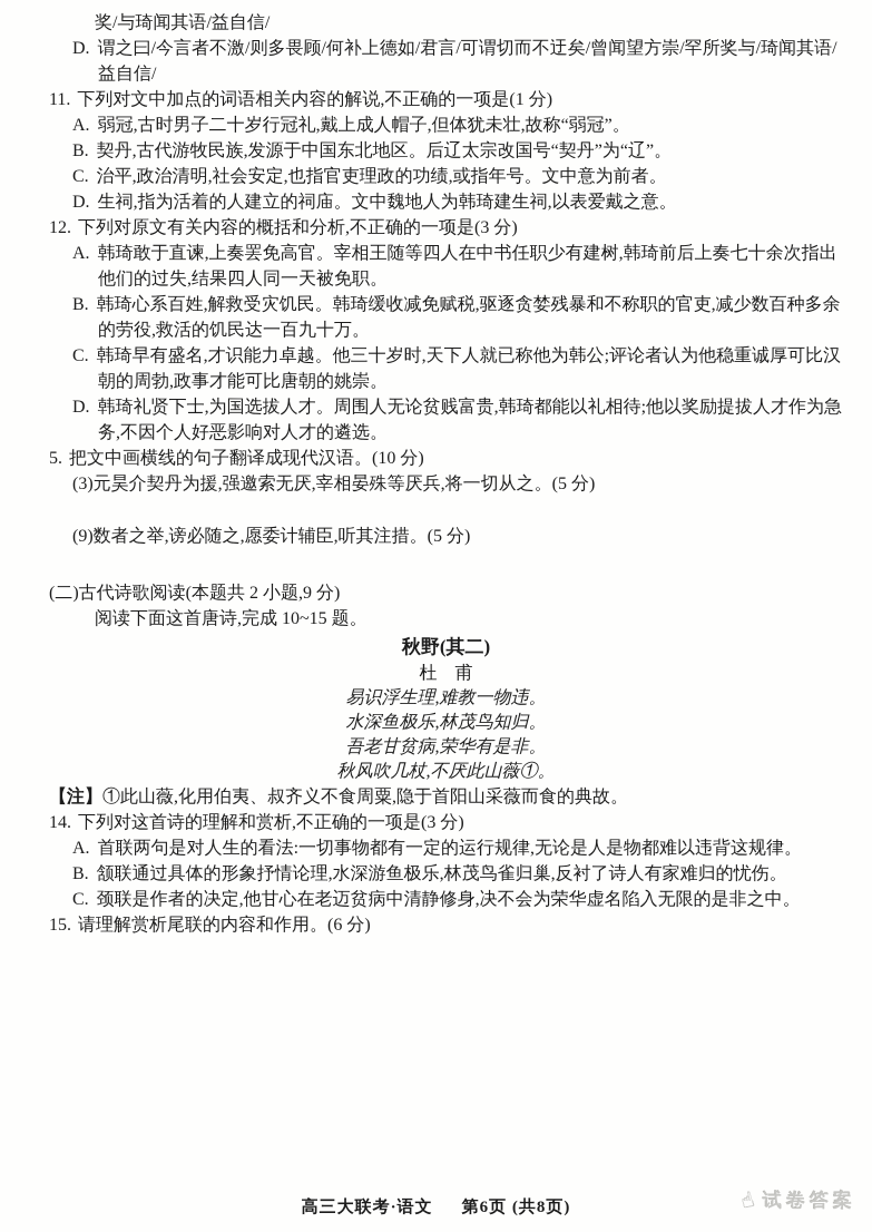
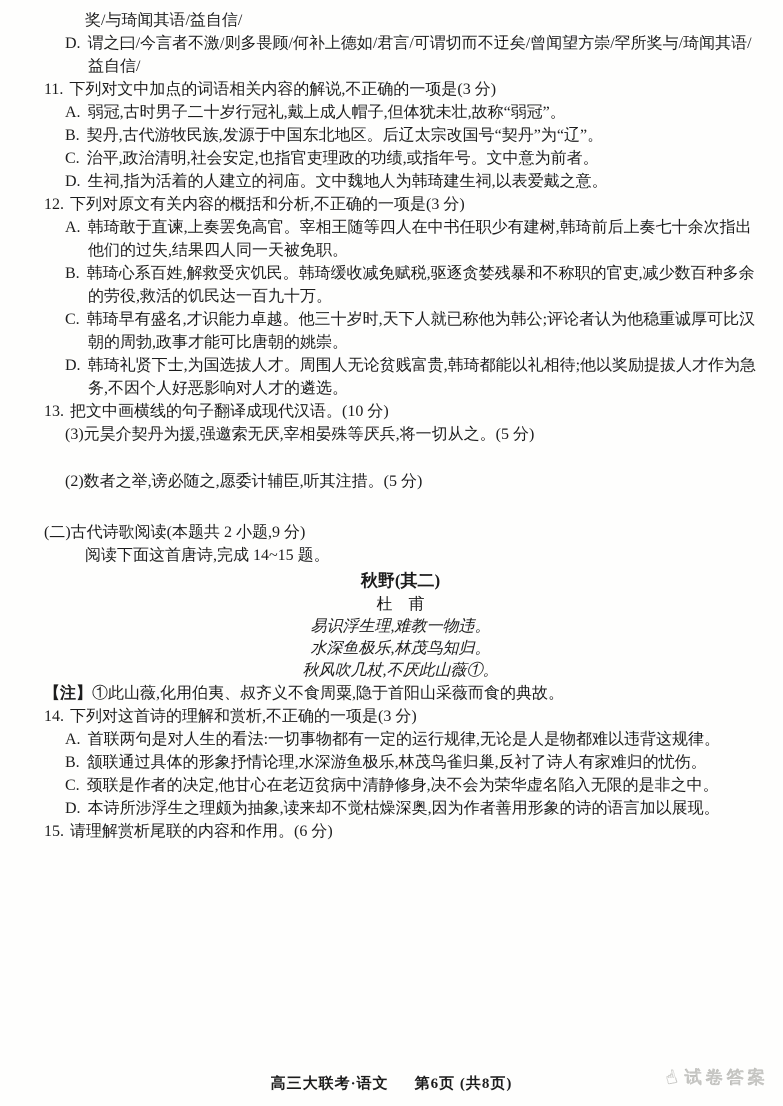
  奖/与琦闻其语/益自信/
  D. 谓之曰/今言者不激/则多畏顾/何补上德如/君言/可谓切而不迂矣/曾闻望方崇/罕所奖与/琦闻其语/益自信/
- 11. 下列对文中加点的词语相关内容的解说,不正确的一项是(1 分)
+ 11. 下列对文中加点的词语相关内容的解说,不正确的一项是(3 分)
  A. 弱冠,古时男子二十岁行冠礼,戴上成人帽子,但体犹未壮,故称“弱冠”。
  B. 契丹,古代游牧民族,发源于中国东北地区。后辽太宗改国号“契丹”为“辽”。
  C. 治平,政治清明,社会安定,也指官吏理政的功绩,或指年号。文中意为前者。
  D. 生祠,指为活着的人建立的祠庙。文中魏地人为韩琦建生祠,以表爱戴之意。
  12. 下列对原文有关内容的概括和分析,不正确的一项是(3 分)
  A. 韩琦敢于直谏,上奏罢免高官。宰相王随等四人在中书任职少有建树,韩琦前后上奏七十余次指出他们的过失,结果四人同一天被免职。
  B. 韩琦心系百姓,解救受灾饥民。韩琦缓收减免赋税,驱逐贪婪残暴和不称职的官吏,减少数百种多余的劳役,救活的饥民达一百九十万。
  C. 韩琦早有盛名,才识能力卓越。他三十岁时,天下人就已称他为韩公;评论者认为他稳重诚厚可比汉朝的周勃,政事才能可比唐朝的姚崇。
  D. 韩琦礼贤下士,为国选拔人才。周围人无论贫贱富贵,韩琦都能以礼相待;他以奖励提拔人才作为急务,不因个人好恶影响对人才的遴选。
- 5. 把文中画横线的句子翻译成现代汉语。(10 分)
+ 13. 把文中画横线的句子翻译成现代汉语。(10 分)
  (3)元昊介契丹为援,强邀索无厌,宰相晏殊等厌兵,将一切从之。(5 分)
- (9)数者之举,谤必随之,愿委计辅臣,听其注措。(5 分)
+ (2)数者之举,谤必随之,愿委计辅臣,听其注措。(5 分)
  (二)古代诗歌阅读(本题共 2 小题,9 分)
- 阅读下面这首唐诗,完成 10~15 题。
+ 阅读下面这首唐诗,完成 14~15 题。
  秋野(其二)
  杜 甫
  易识浮生理,难教一物违。
  水深鱼极乐,林茂鸟知归。
- 吾老甘贫病,荣华有是非。
  秋风吹几杖,不厌此山薇①。
  【注】①此山薇,化用伯夷、叔齐义不食周粟,隐于首阳山采薇而食的典故。
  14. 下列对这首诗的理解和赏析,不正确的一项是(3 分)
  A. 首联两句是对人生的看法:一切事物都有一定的运行规律,无论是人是物都难以违背这规律。
  B. 颔联通过具体的形象抒情论理,水深游鱼极乐,林茂鸟雀归巢,反衬了诗人有家难归的忧伤。
  C. 颈联是作者的决定,他甘心在老迈贫病中清静修身,决不会为荣华虚名陷入无限的是非之中。
+ D. 本诗所涉浮生之理颇为抽象,读来却不觉枯燥深奥,因为作者善用形象的诗的语言加以展现。
  15. 请理解赏析尾联的内容和作用。(6 分)
  高三大联考·语文 第6页 (共8页)
  试卷答案
